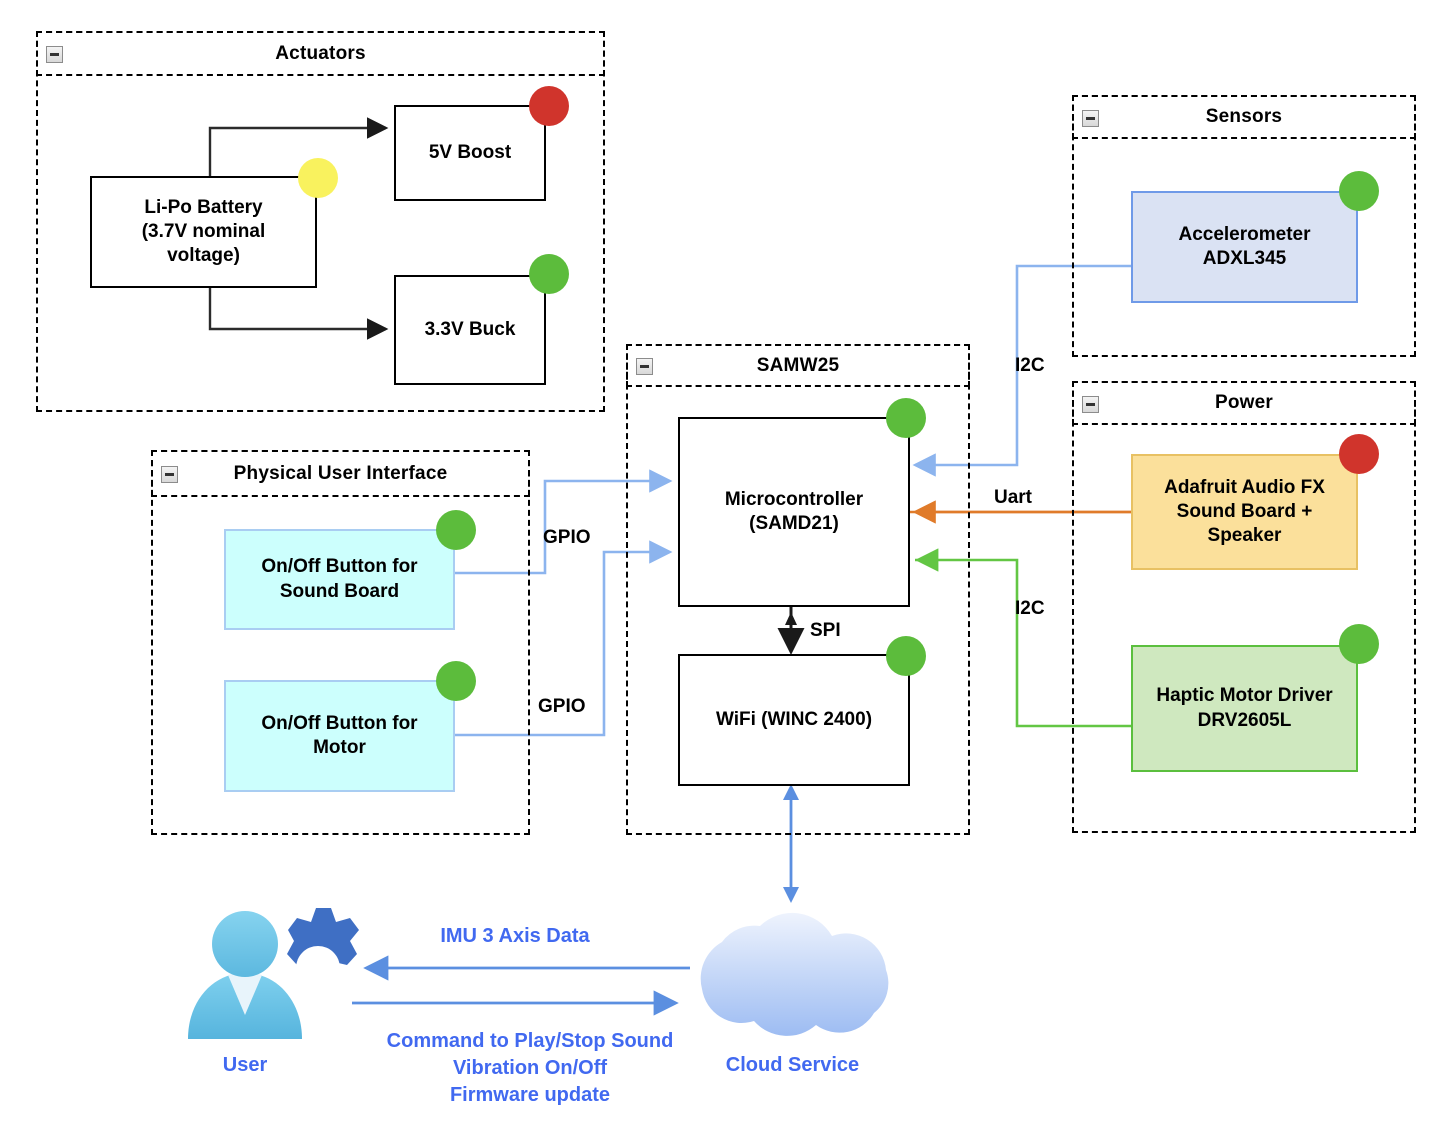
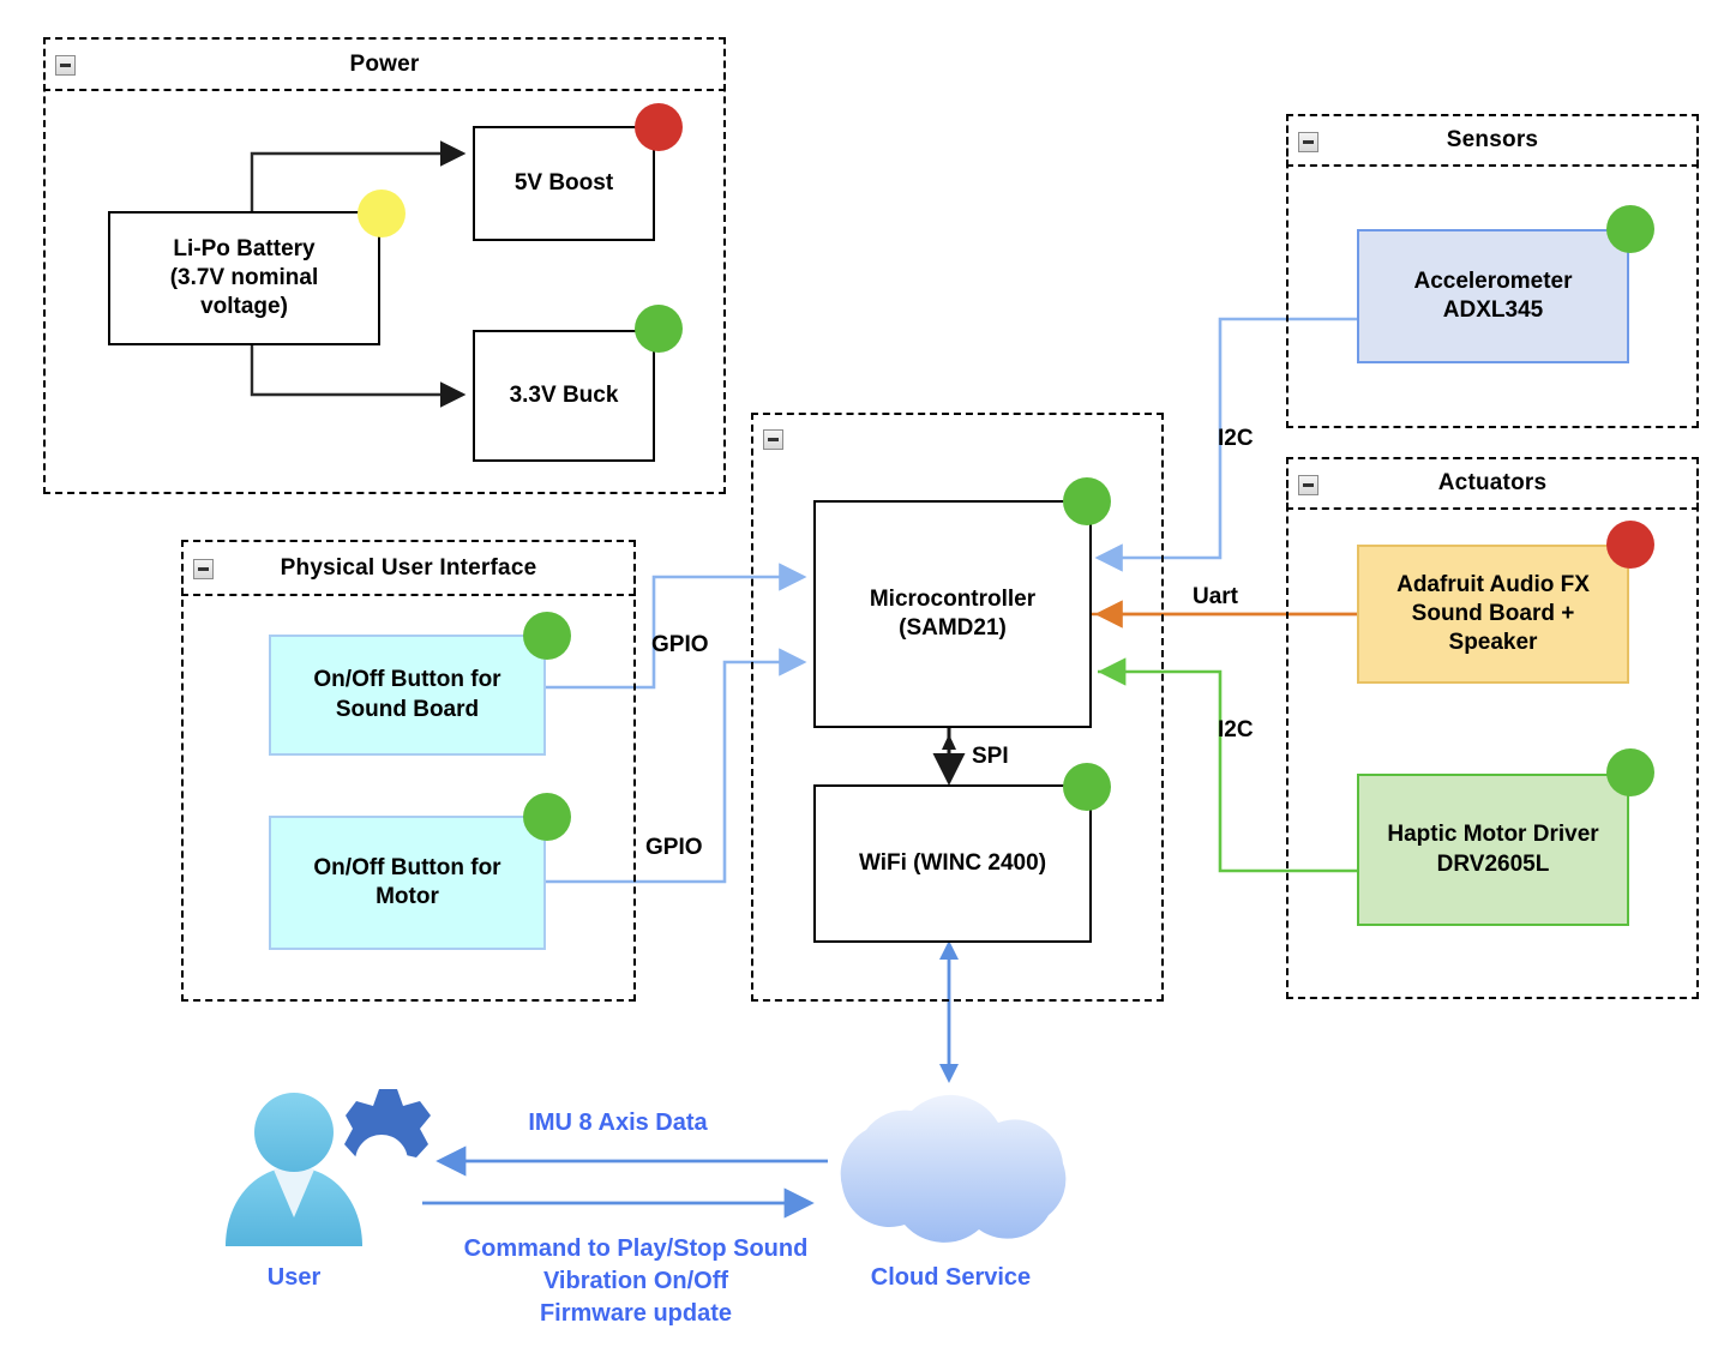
- Actuators
+ Power
  Li-Po Battery
  (3.7V nominal
  voltage)
  5V Boost
  3.3V Buck
  Physical User Interface
  On/Off Button for
  Sound Board
  On/Off Button for
  Motor
- SAMW25
  Microcontroller
  (SAMD21)
  WiFi (WINC 2400)
  Sensors
  Accelerometer
  ADXL345
- Power
+ Actuators
  Adafruit Audio FX
  Sound Board +
  Speaker
  Haptic Motor Driver
  DRV2605L
  GPIO
  GPIO
  SPI
  I2C
  Uart
  I2C
  User
  Cloud Service
- IMU 3 Axis Data
+ IMU 8 Axis Data
  Command to Play/Stop Sound
  Vibration On/Off
  Firmware update
